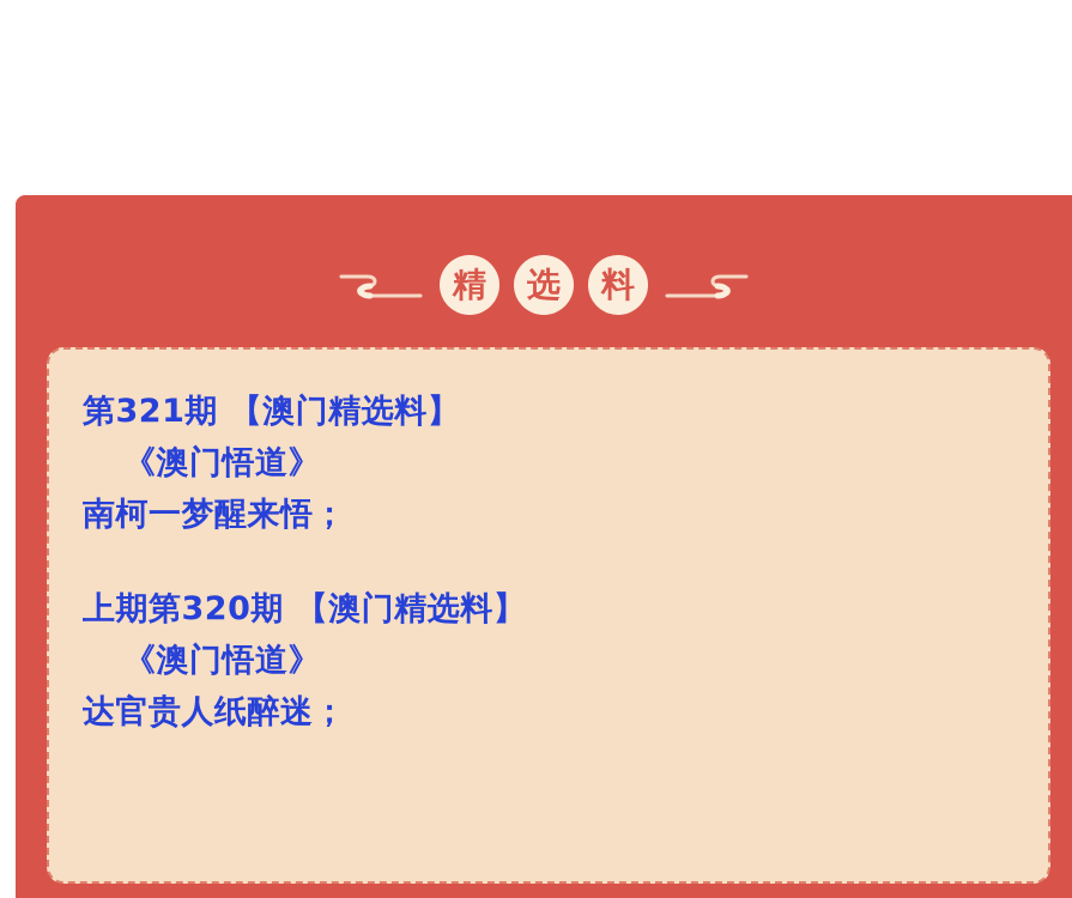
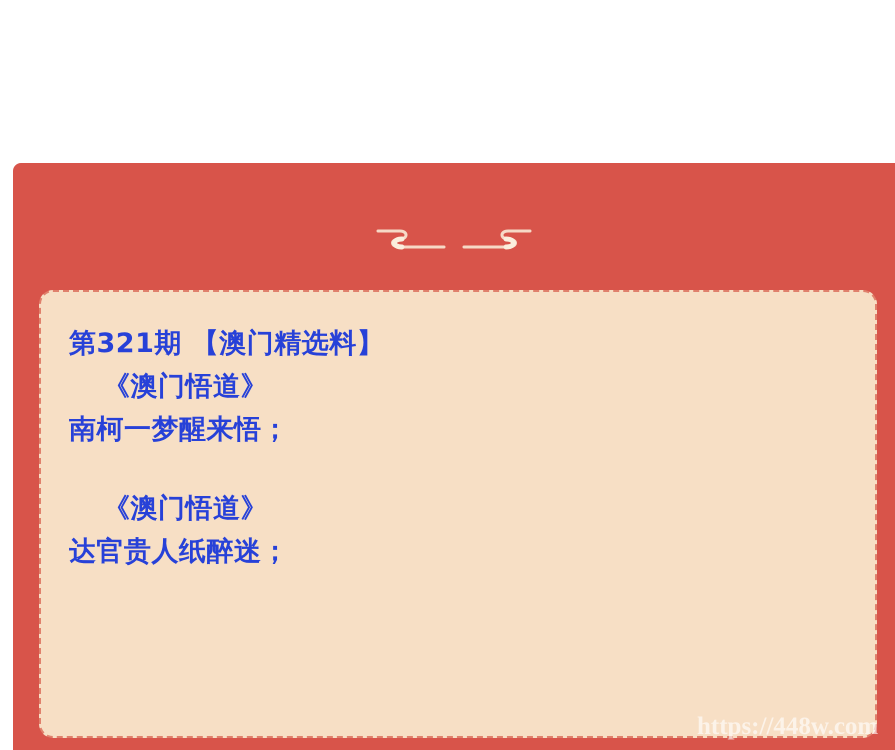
- 精
- 选
- 料
  第321期 【澳门精选料】
  《澳门悟道》
  南柯一梦醒来悟；
- 上期第320期 【澳门精选料】
  《澳门悟道》
  达官贵人纸醉迷；
+ https://448w.com
